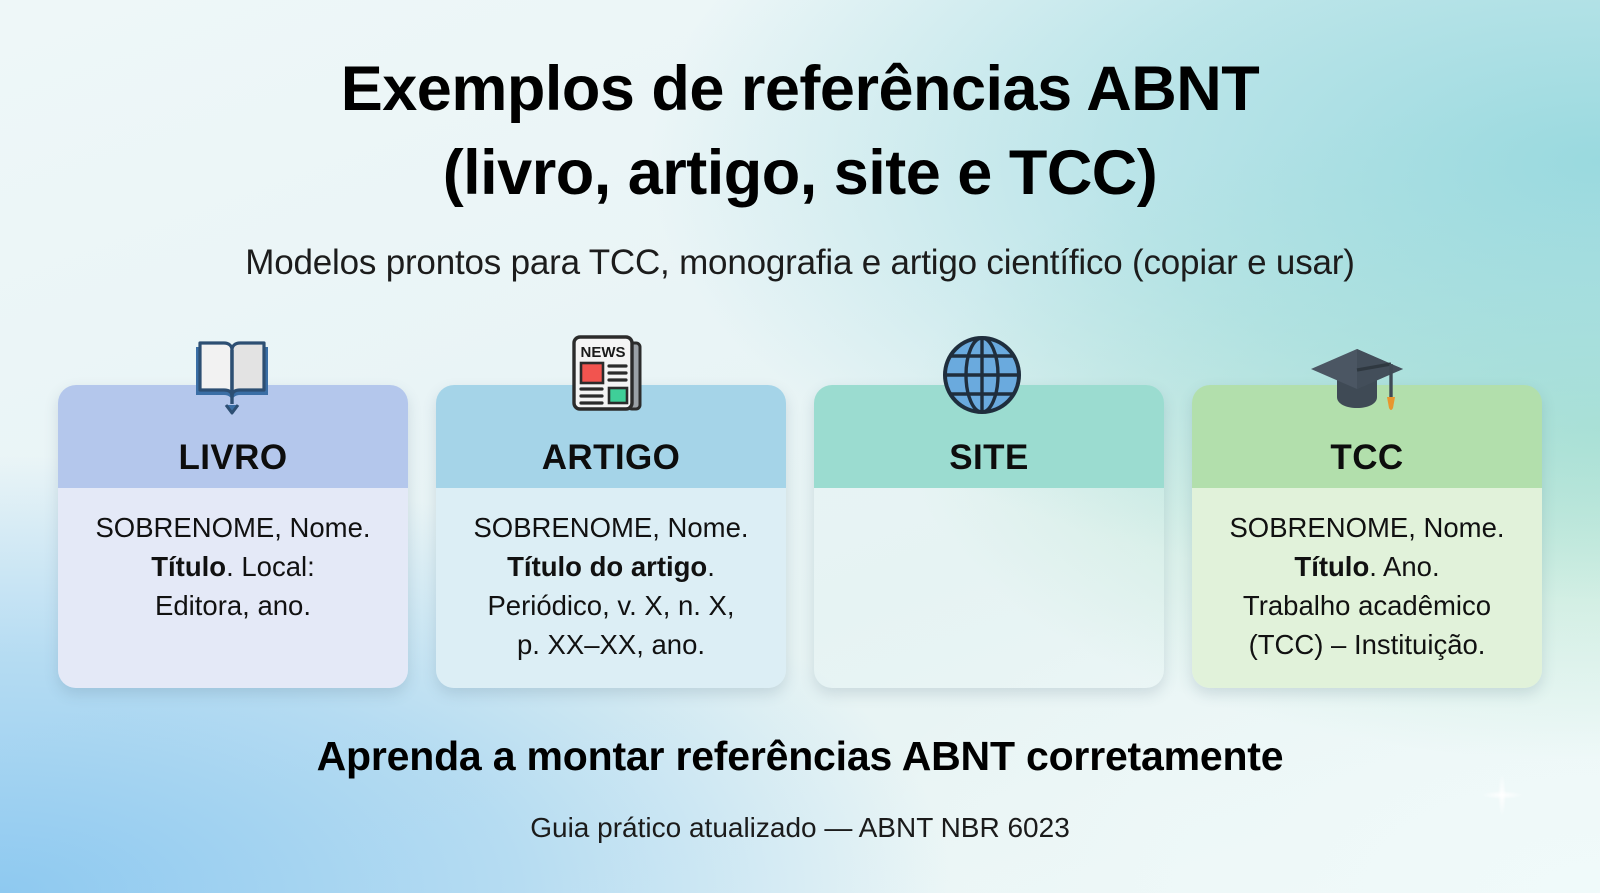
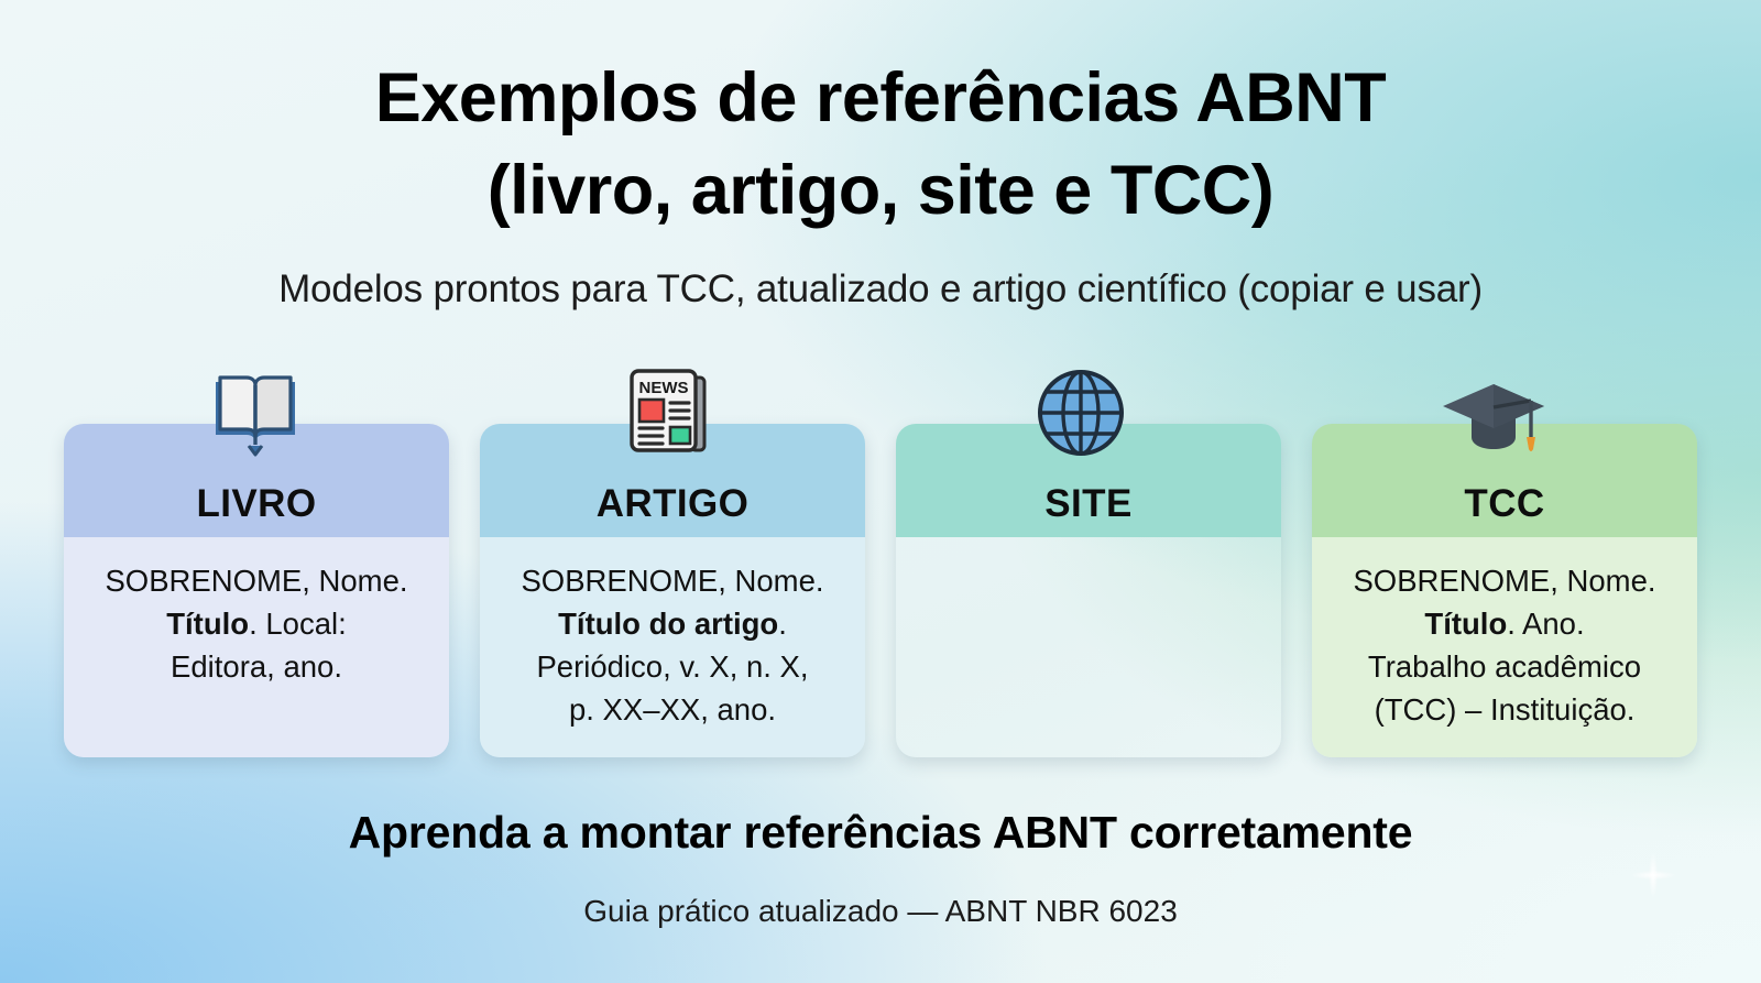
  Exemplos de referências ABNT
  (livro, artigo, site e TCC)
- Modelos prontos para TCC, monografia e artigo científico (copiar e usar)
+ Modelos prontos para TCC, atualizado e artigo científico (copiar e usar)
  LIVRO
  SOBRENOME, Nome.
  Título. Local:
  Editora, ano.
  ARTIGO
  SOBRENOME, Nome.
  Título do artigo.
  Periódico, v. X, n. X,
  p. XX–XX, ano.
  SITE
  TCC
  SOBRENOME, Nome.
  Título. Ano.
  Trabalho acadêmico
  (TCC) – Instituição.
  NEWS
  Aprenda a montar referências ABNT corretamente
  Guia prático atualizado — ABNT NBR 6023
